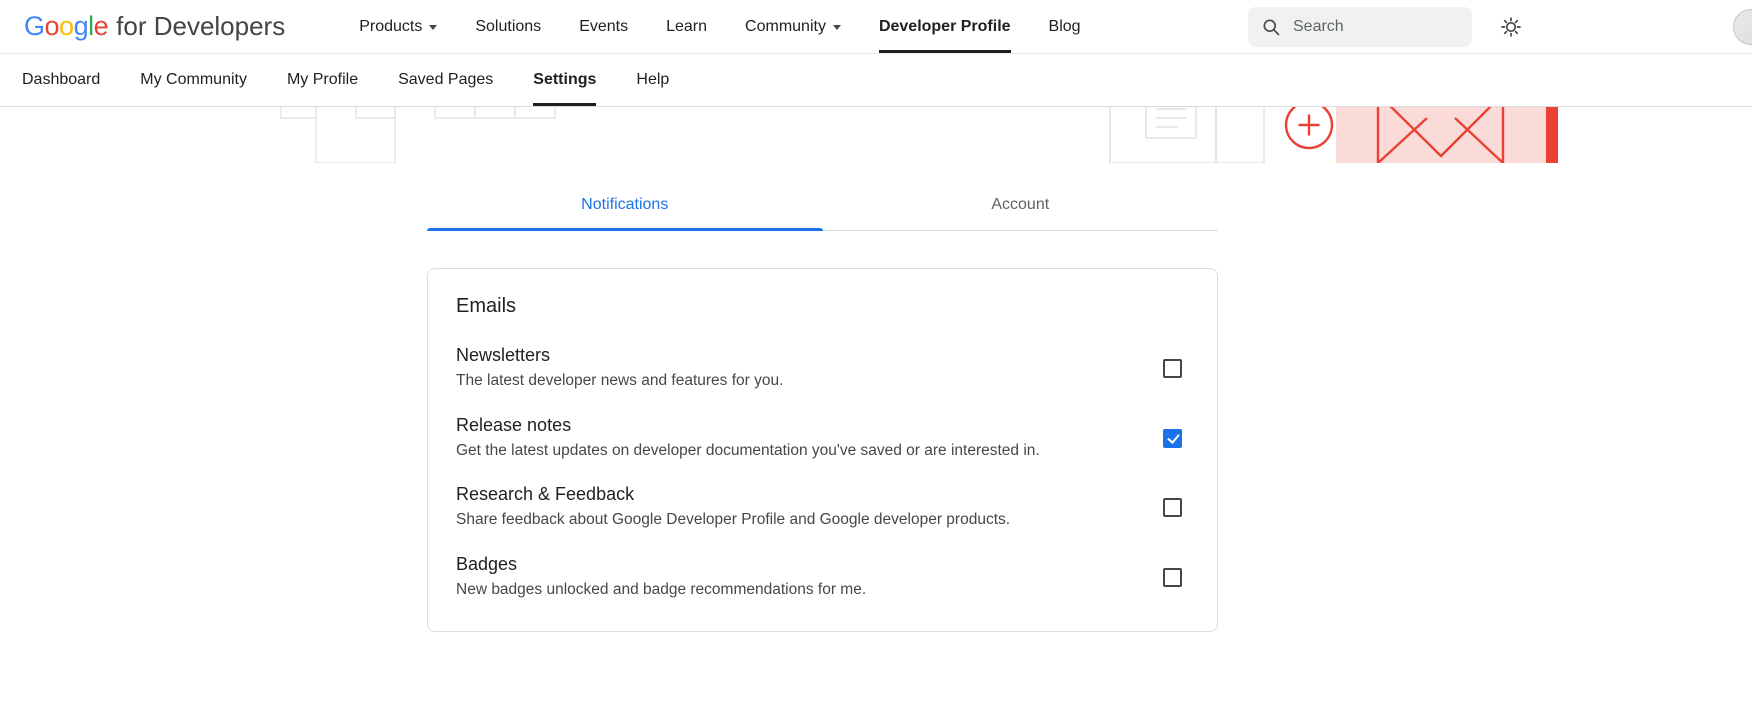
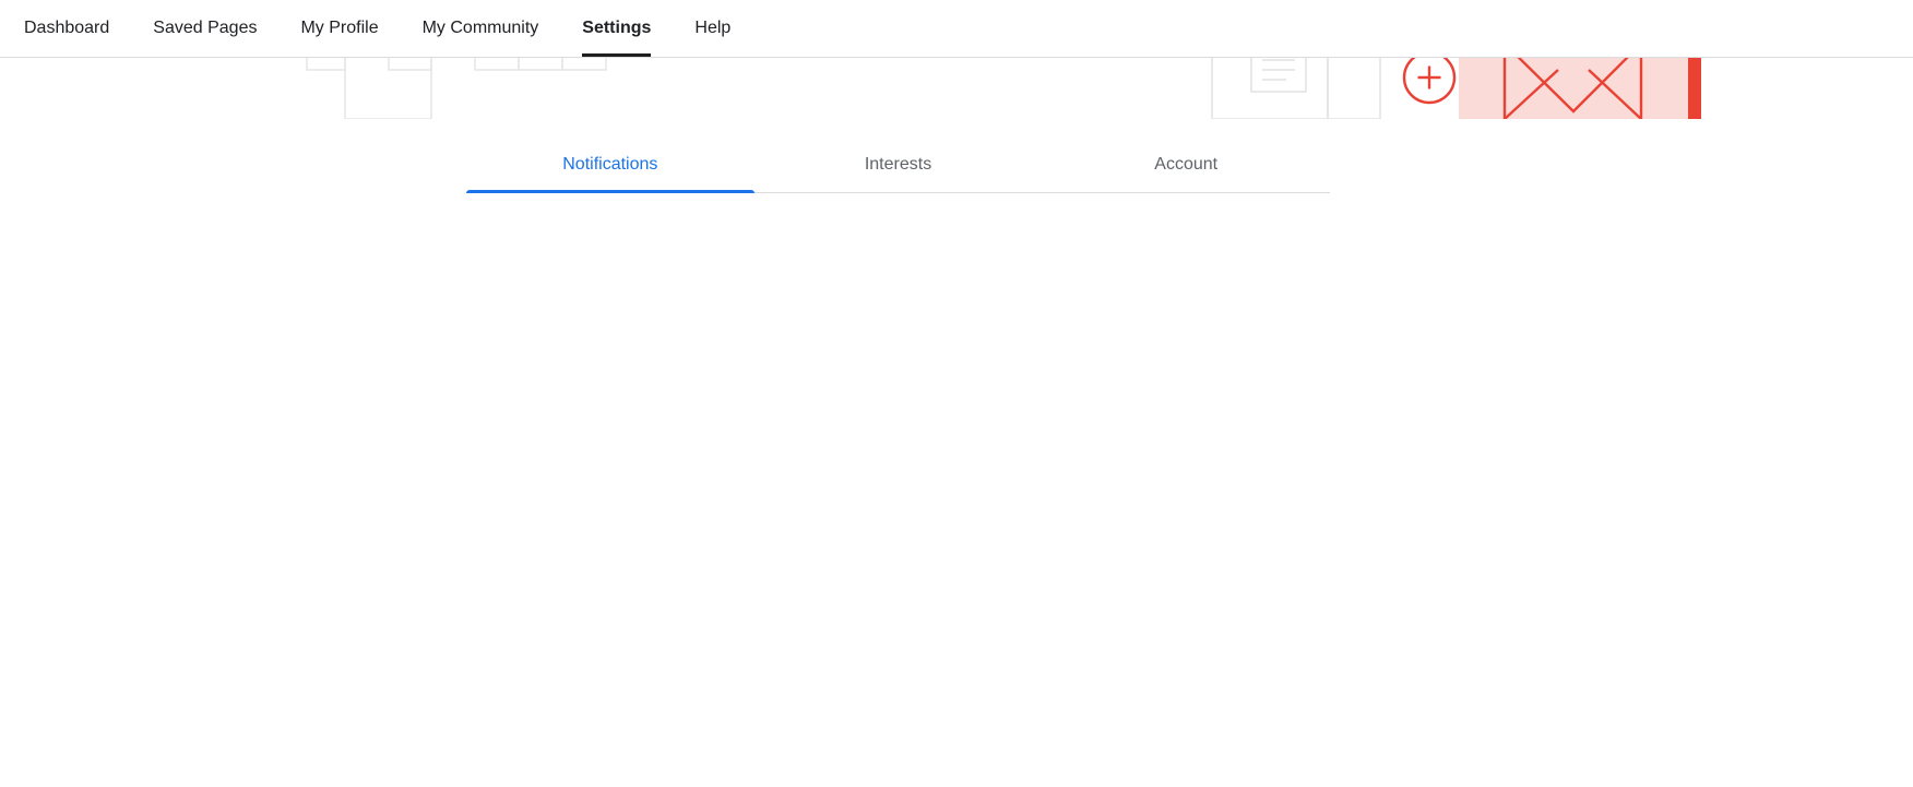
- Google
- for Developers
- Products
- Solutions
- Events
- Learn
- Community
- Developer Profile
- Blog
- Search
  Dashboard
- My Community
+ Saved Pages
  My Profile
- Saved Pages
+ My Community
  Settings
  Help
  Notifications
+ Interests
  Account
- Emails
- Newsletters
- The latest developer news and features for you.
- Release notes
- Get the latest updates on developer documentation you've saved or are interested in.
- Research & Feedback
- Share feedback about Google Developer Profile and Google developer products.
- Badges
- New badges unlocked and badge recommendations for me.
